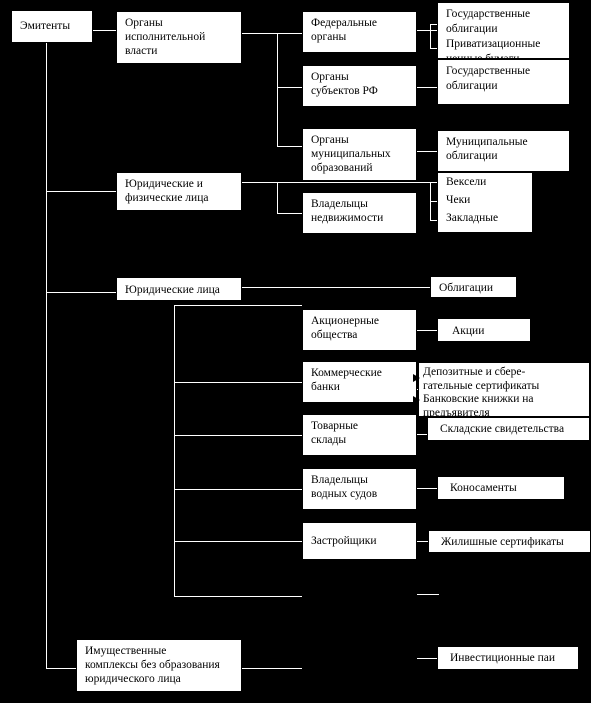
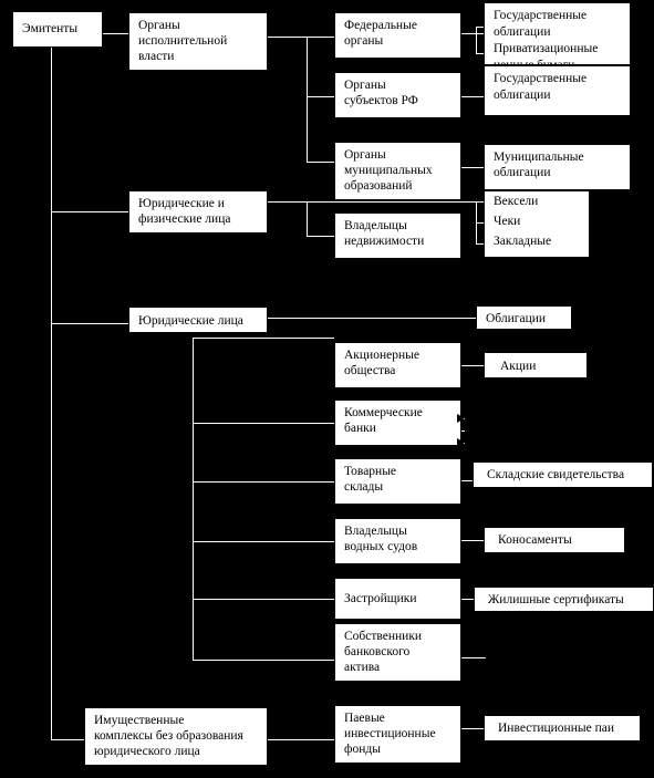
  Эмитенты
  Органы
  исполнительной
  власти
  Юридические и
  физические лица
  Юридические лица
  Имущественные
  комплексы без образования
  юридического лица
  Федеральные
  органы
  Органы
  субъектов РФ
  Органы
  муниципальных
  образований
  Владелыцы
  недвижимости
  Акционерные
  общества
  Коммерческие
  банки
  Товарные
  склады
  Владелыцы
  водных судов
  Застройщики
+ Собственники
+ банковского
+ актива
+ Паевые
+ инвестиционные
+ фонды
  Государственные
  облигации
  Приватизационные
  Государственные
  облигации
  Муниципальные
  облигации
  Вексели
  Чеки
  Закладные
  Облигации
  Акции
- Депозитные и сбере-
- гательные сертификаты
- Банковские книжки на
- предъявителя
  Складские свидетельства
  Коносаменты
  Жилишные сертификаты
  Инвестиционные паи
